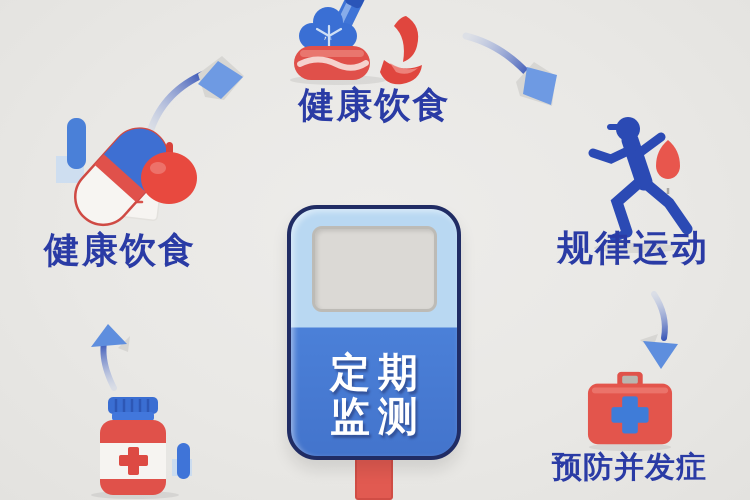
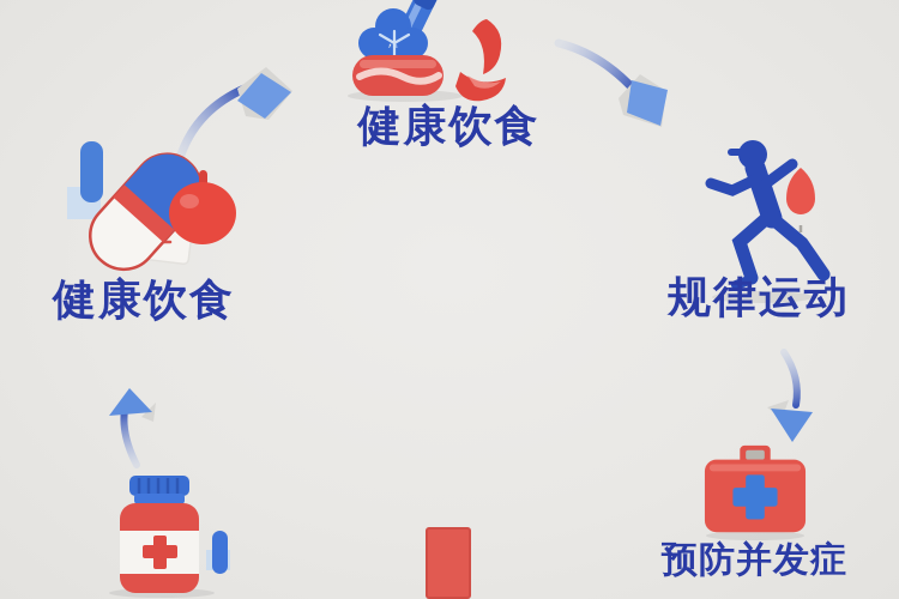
- 定期
- 监测
  健康饮食
  健康饮食
  规律运动
  预防并发症
